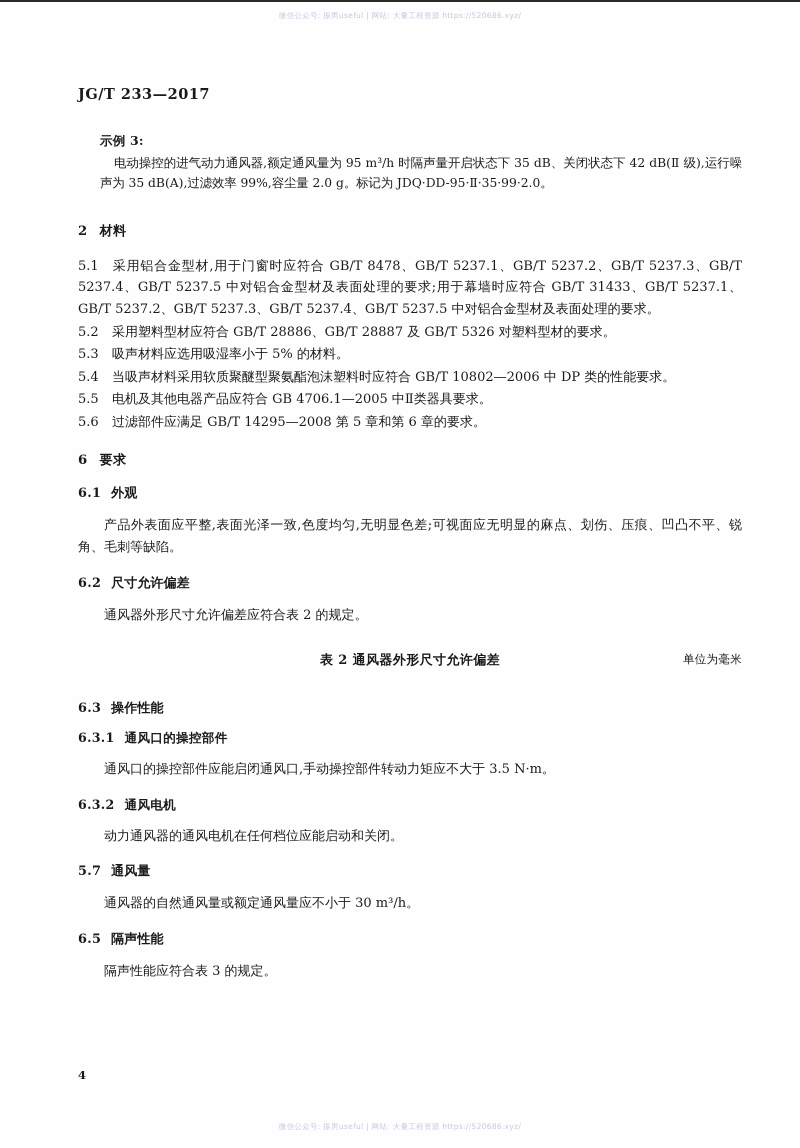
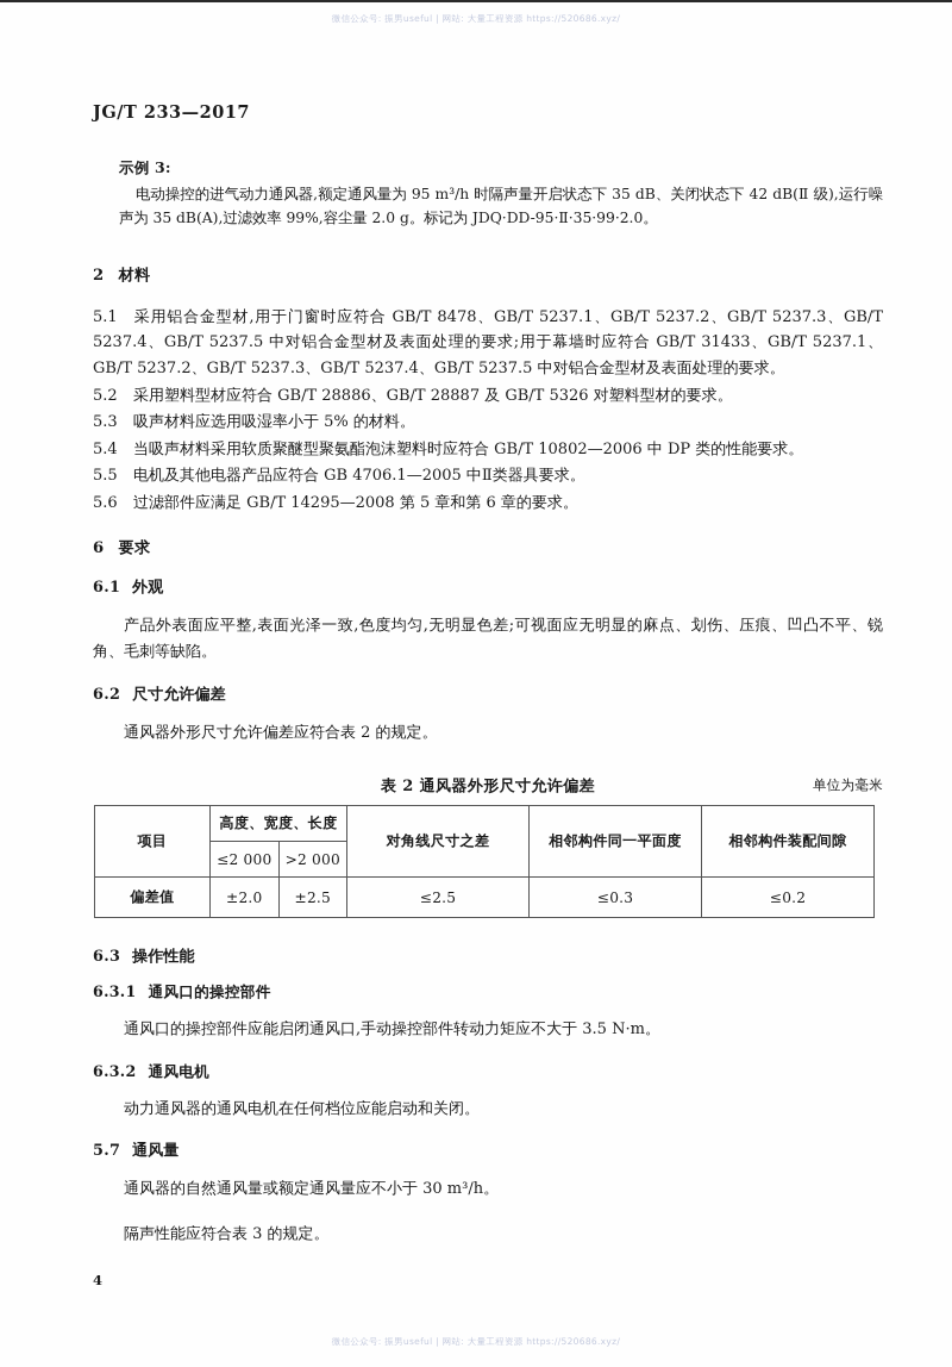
  微信公众号: 振男useful | 网站: 大量工程资源 https://520686.xyz/
  JG/T 233—2017
  示例 3:
  电动操控的进气动力通风器,额定通风量为 95 m³/h 时隔声量开启状态下 35 dB、关闭状态下 42 dB(Ⅱ 级),运行噪声为 35 dB(A),过滤效率 99%,容尘量 2.0 g。标记为 JDQ·DD-95·Ⅱ·35·99·2.0。
  2 材料
  5.1 采用铝合金型材,用于门窗时应符合 GB/T 8478、GB/T 5237.1、GB/T 5237.2、GB/T 5237.3、GB/T 5237.4、GB/T 5237.5 中对铝合金型材及表面处理的要求;用于幕墙时应符合 GB/T 31433、GB/T 5237.1、GB/T 5237.2、GB/T 5237.3、GB/T 5237.4、GB/T 5237.5 中对铝合金型材及表面处理的要求。
  5.2 采用塑料型材应符合 GB/T 28886、GB/T 28887 及 GB/T 5326 对塑料型材的要求。
  5.3 吸声材料应选用吸湿率小于 5% 的材料。
  5.4 当吸声材料采用软质聚醚型聚氨酯泡沫塑料时应符合 GB/T 10802—2006 中 DP 类的性能要求。
  5.5 电机及其他电器产品应符合 GB 4706.1—2005 中Ⅱ类器具要求。
  5.6 过滤部件应满足 GB/T 14295—2008 第 5 章和第 6 章的要求。
  6 要求
  6.1 外观
  产品外表面应平整,表面光泽一致,色度均匀,无明显色差;可视面应无明显的麻点、划伤、压痕、凹凸不平、锐角、毛刺等缺陷。
  6.2 尺寸允许偏差
  通风器外形尺寸允许偏差应符合表 2 的规定。
  表 2 通风器外形尺寸允许偏差
  单位为毫米
+ 项目	高度、宽度、长度	对角线尺寸之差	相邻构件同一平面度	相邻构件装配间隙
+ ≤2 000	>2 000
+ 偏差值	±2.0	±2.5	≤2.5	≤0.3	≤0.2
  6.3 操作性能
  6.3.1 通风口的操控部件
  通风口的操控部件应能启闭通风口,手动操控部件转动力矩应不大于 3.5 N·m。
  6.3.2 通风电机
  动力通风器的通风电机在任何档位应能启动和关闭。
  5.7 通风量
  通风器的自然通风量或额定通风量应不小于 30 m³/h。
- 6.5 隔声性能
  隔声性能应符合表 3 的规定。
  4
  微信公众号: 振男useful | 网站: 大量工程资源 https://520686.xyz/
